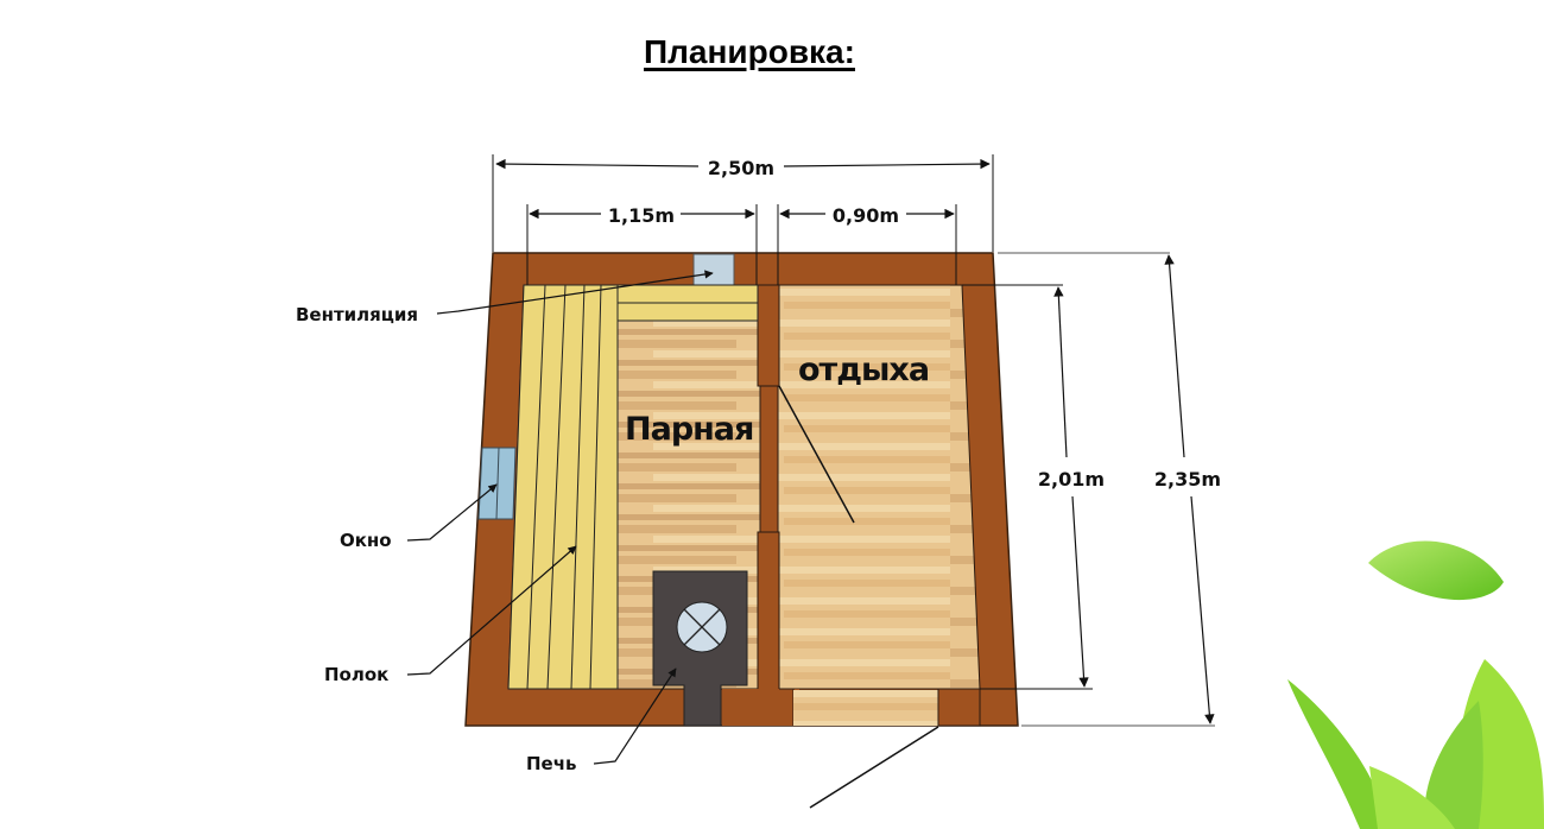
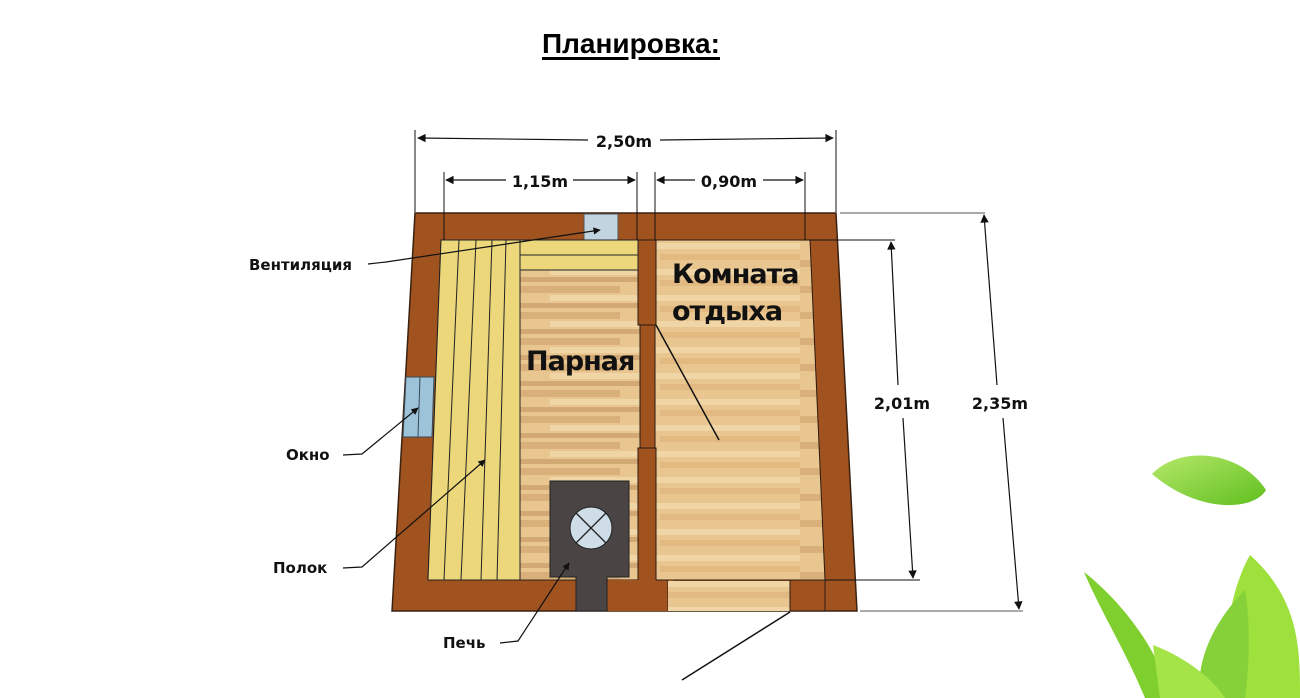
  Планировка:
  Парная
+ Комната
  отдыха
  2,50m
  1,15m
  0,90m
  2,01m
  2,35m
  Вентиляция
  Окно
  Полок
  Печь
